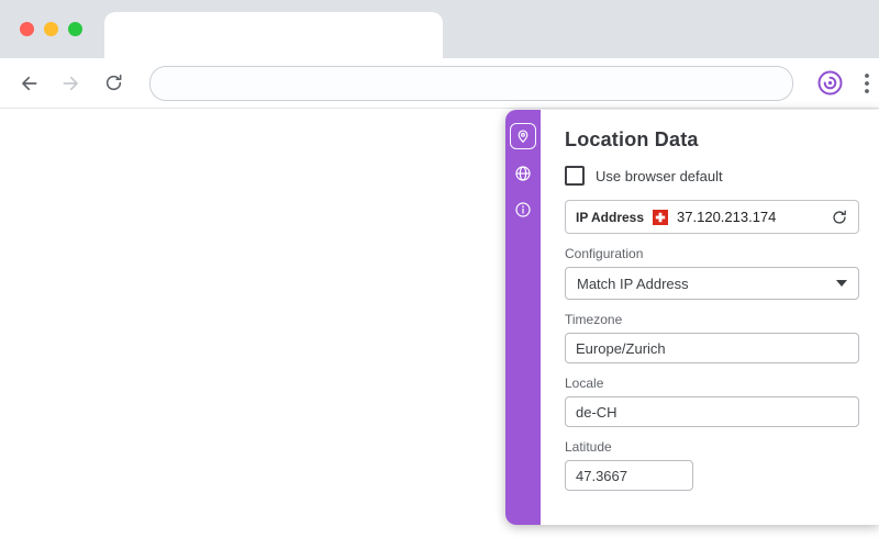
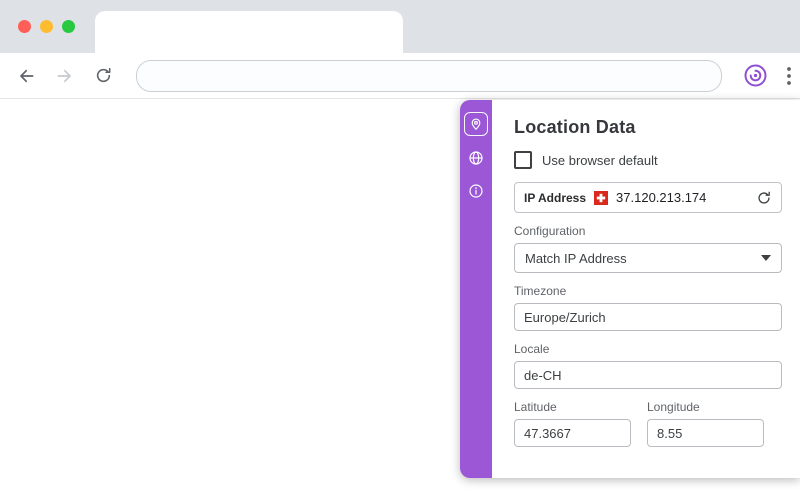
  Location Data
  Use browser default
  IP Address
  37.120.213.174
  Configuration
  Match IP Address
  Timezone
  Europe/Zurich
  Locale
  de-CH
  Latitude
  47.3667
+ Longitude
+ 8.55
